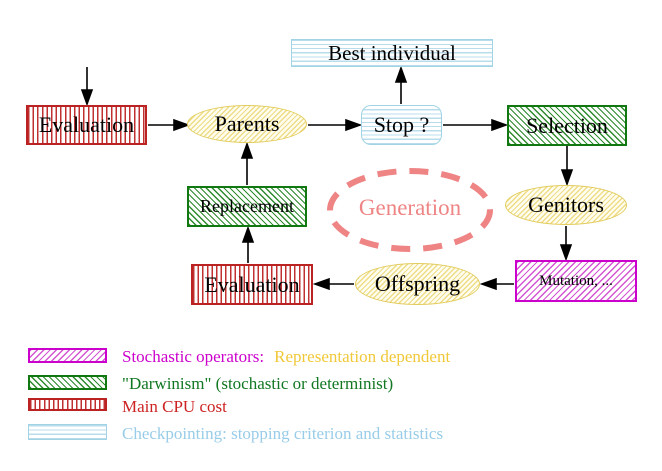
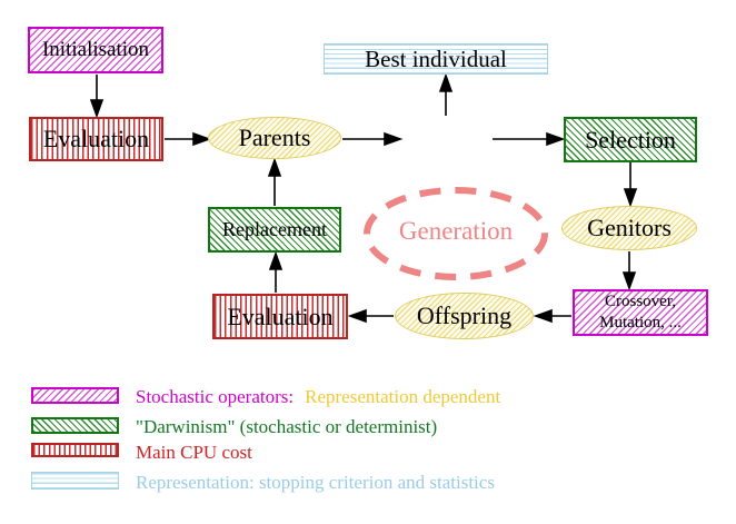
+ Initialisation
  Evaluation
  Parents
  Best individual
- Stop ?
  Selection
  Genitors
+ Crossover,
  Mutation, ...
  Offspring
  Evaluation
  Replacement
  Generation
  Stochastic operators: Representation dependent
  "Darwinism" (stochastic or determinist)
  Main CPU cost
- Checkpointing: stopping criterion and statistics
+ Representation: stopping criterion and statistics
